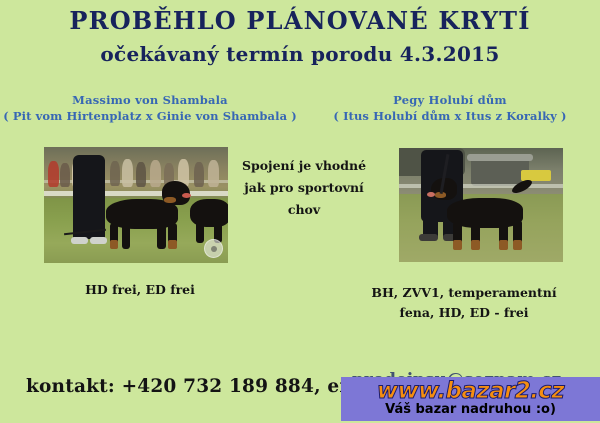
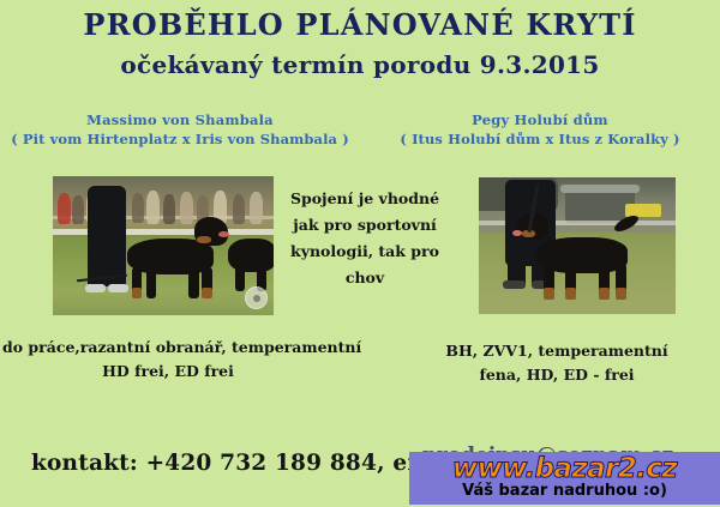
  PROBĚHLO PLÁNOVANÉ KRYTÍ
- očekávaný termín porodu 4.3.2015
+ očekávaný termín porodu 9.3.2015
  Massimo von Shambala
- ( Pit vom Hirtenplatz x Ginie von Shambala )
+ ( Pit vom Hirtenplatz x Iris von Shambala )
  Pegy Holubí dům
  ( Itus Holubí dům x Itus z Koralky )
  Spojení je vhodné
  jak pro sportovní
+ kynologii, tak pro
  chov
+ do práce,razantní obranář, temperamentní
  HD frei, ED frei
  BH, ZVV1, temperamentní
  fena, HD, ED - frei
  kontakt: +420 732 189 884, e
  www.bazar2.cz
  Váš bazar nadruhou :o)
